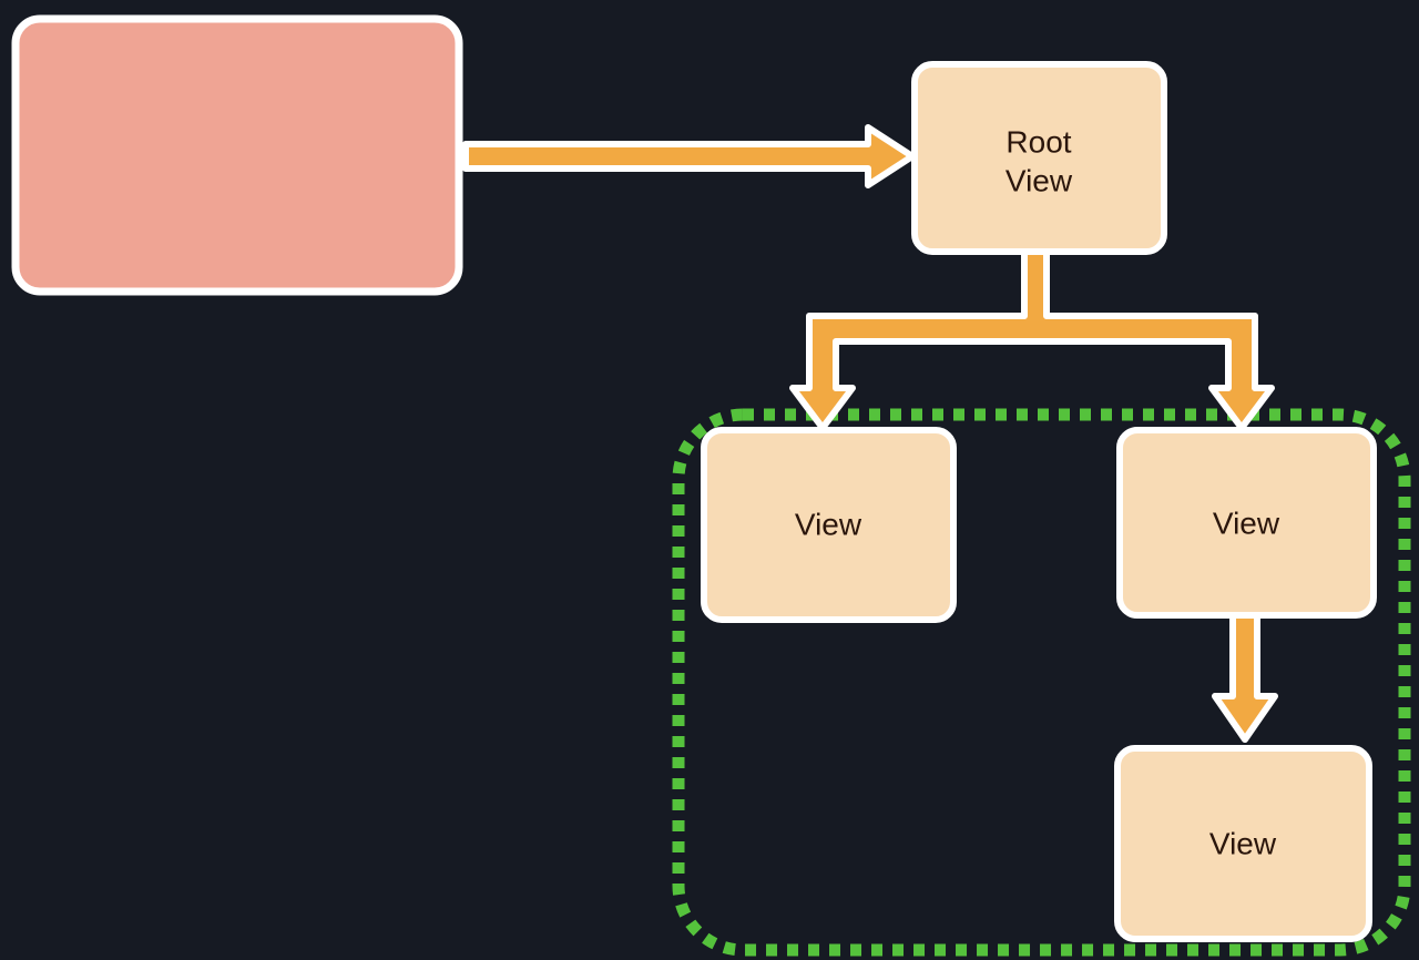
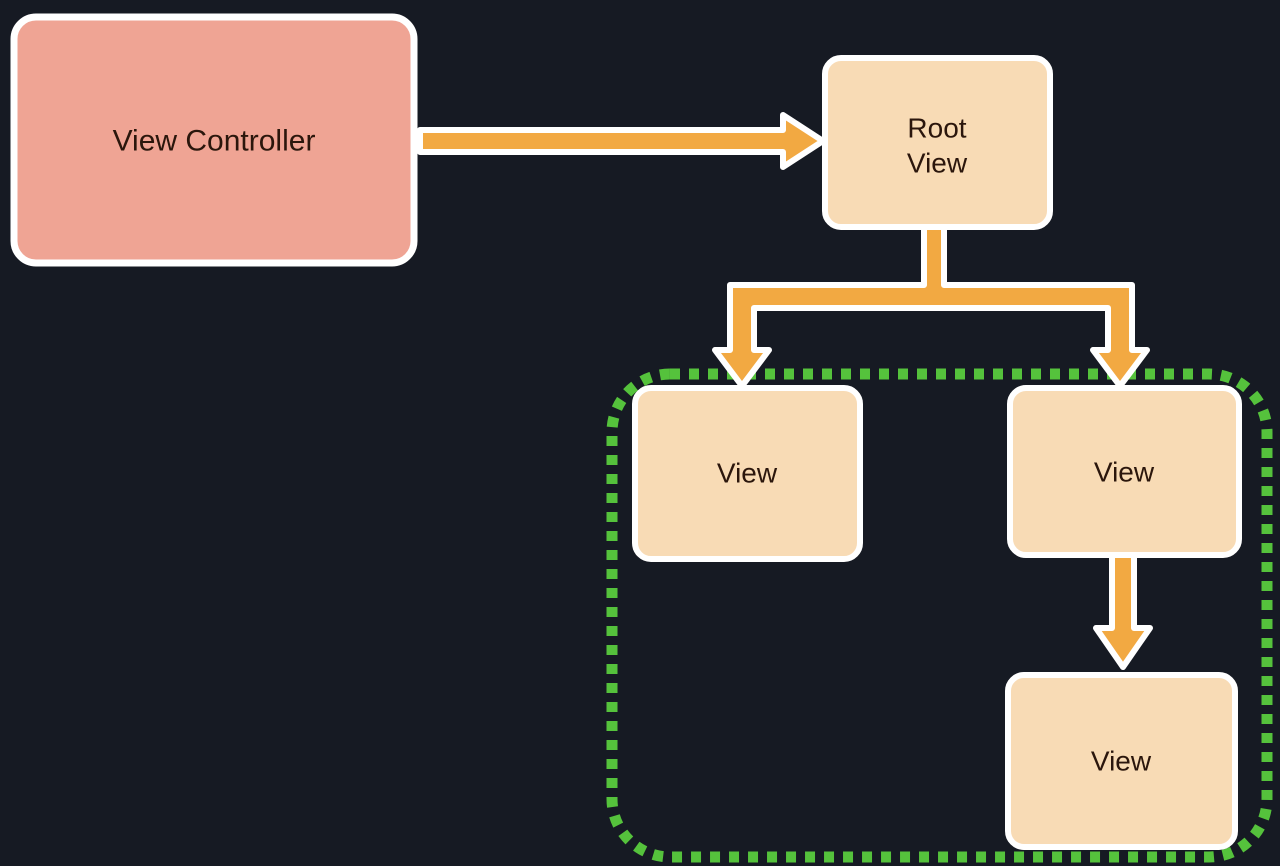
+ View Controller
  Root
  View
  View
  View
  View
